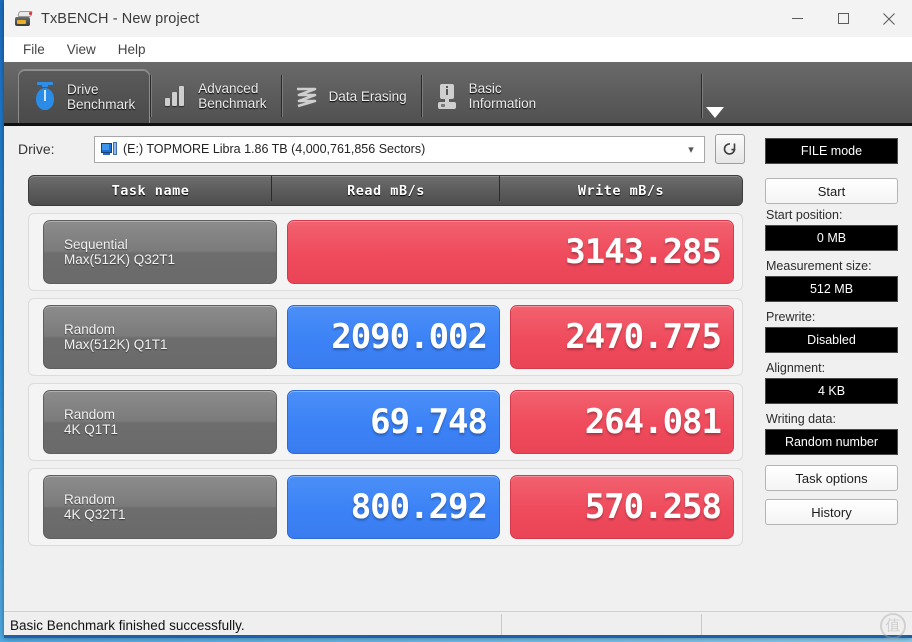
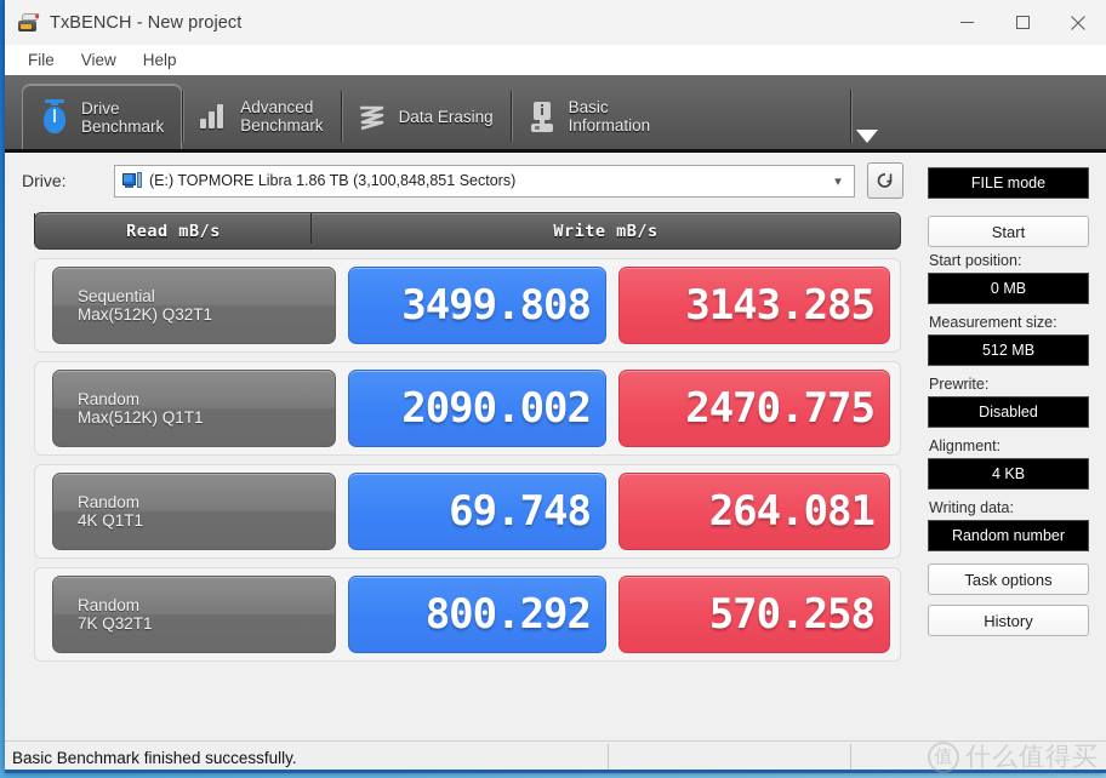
  TxBENCH - New project
  File
  View
  Help
  Drive
  Benchmark
  Advanced
  Benchmark
  Data Erasing
  Basic
  Information
  Drive:
- (E:) TOPMORE Libra 1.86 TB (4,000,761,856 Sectors)
+ (E:) TOPMORE Libra 1.86 TB (3,100,848,851 Sectors)
  ▾
- Task name
  Read mB/s
  Write mB/s
  Sequential
  Max(512K) Q32T1
+ 3499.808
  3143.285
  Random
  Max(512K) Q1T1
  2090.002
  2470.775
  Random
  4K Q1T1
  69.748
  264.081
  Random
- 4K Q32T1
+ 7K Q32T1
  800.292
  570.258
  FILE mode
  Start
  Start position:
  0 MB
  Measurement size:
  512 MB
  Prewrite:
  Disabled
  Alignment:
  4 KB
  Writing data:
  Random number
  Task options
  History
  Basic Benchmark finished successfully.
  值
+ 什么值得买
